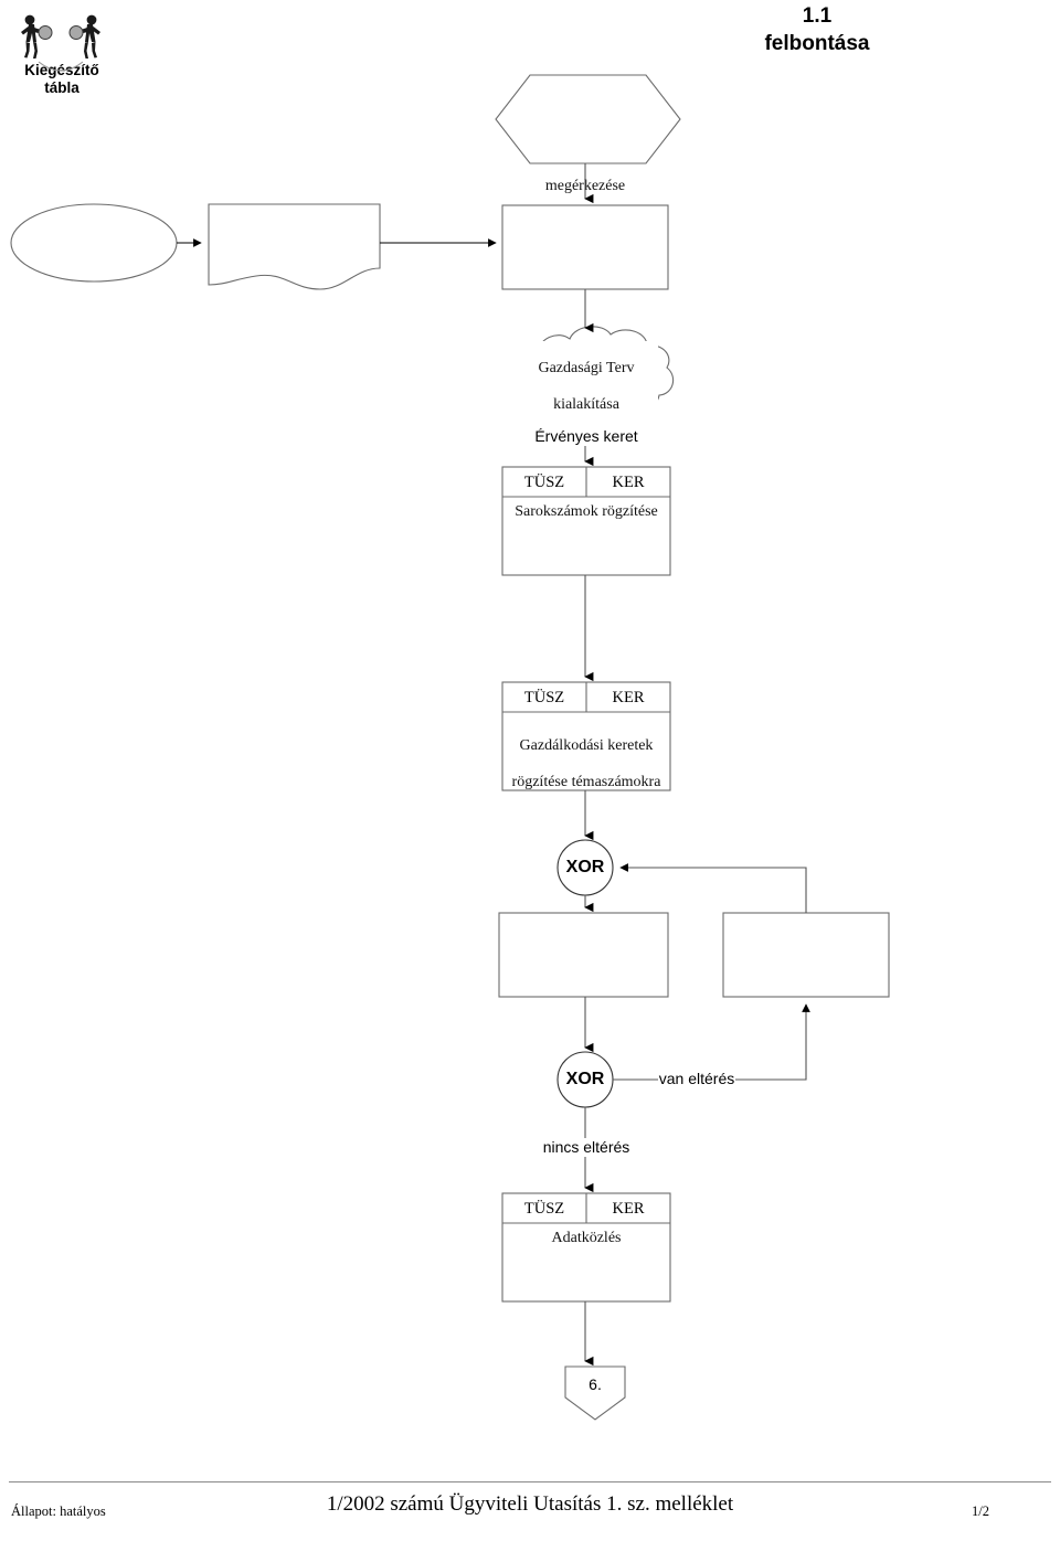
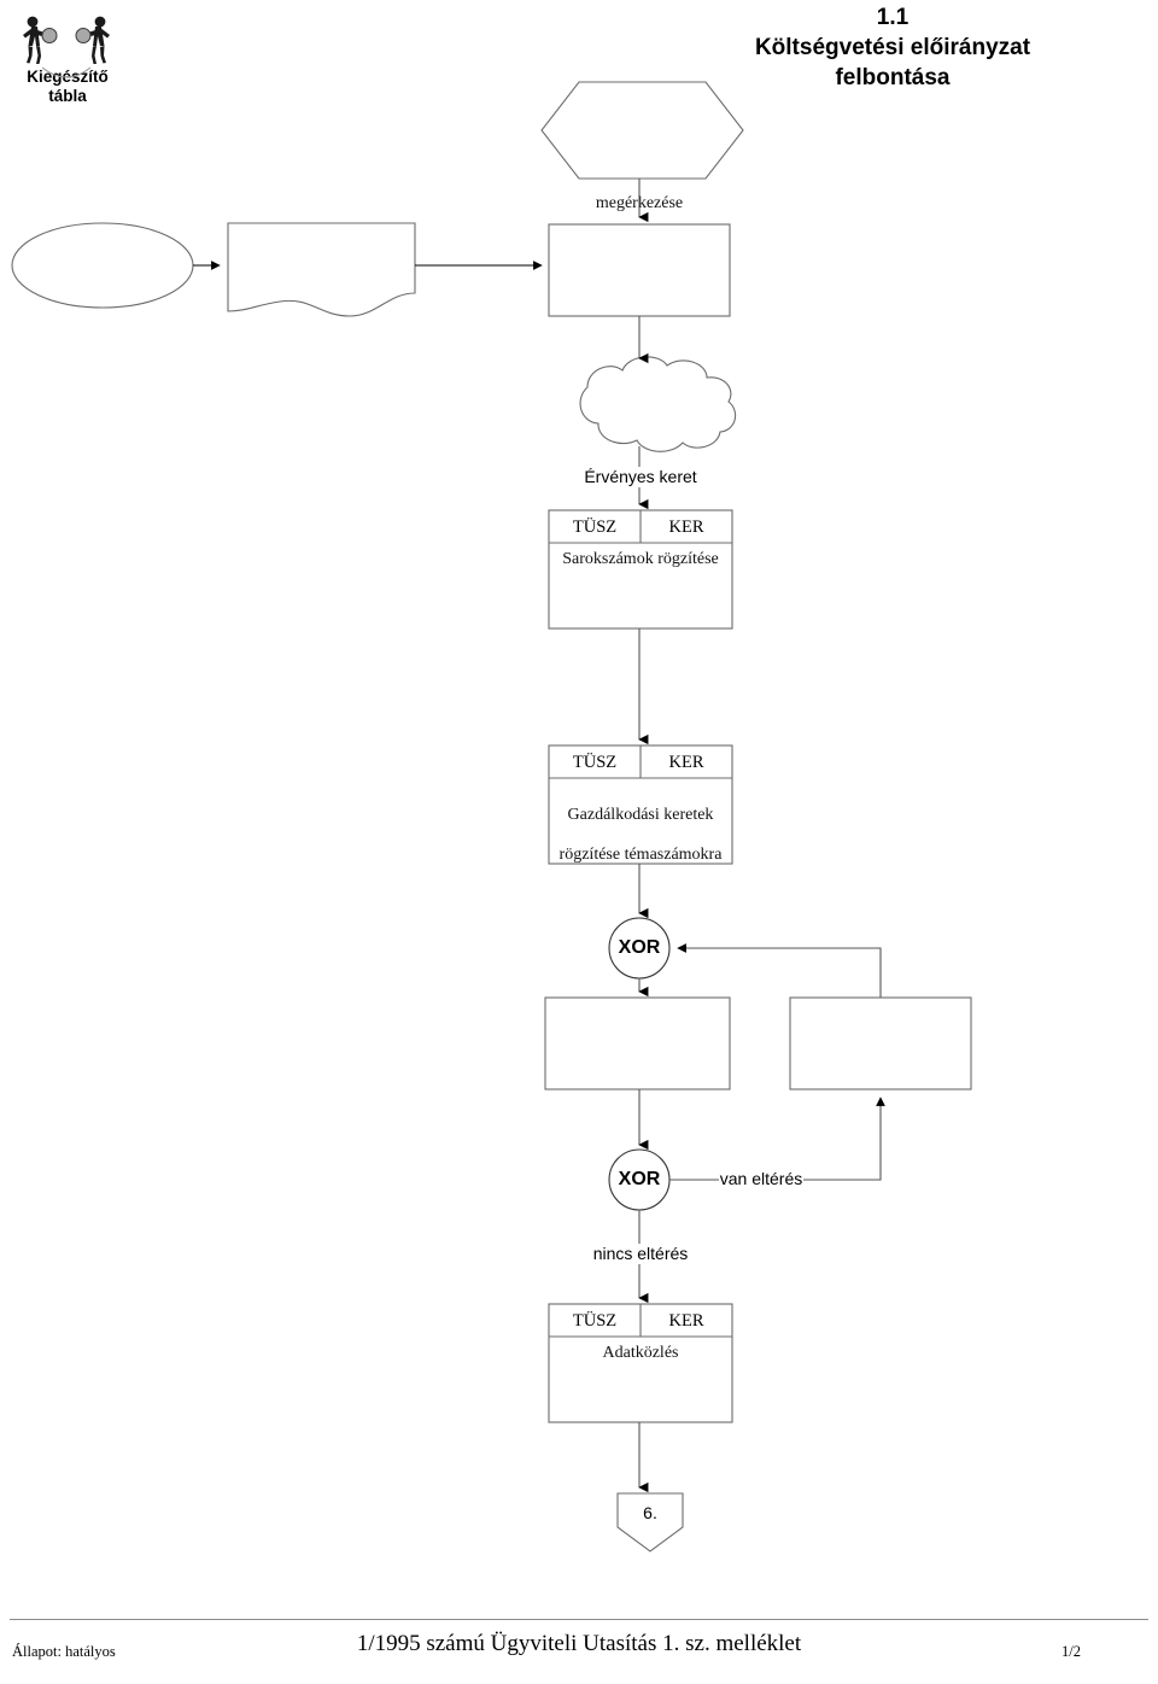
  1.1
+ Költségvetési előirányzat
  felbontása
  Kiegszítő
  tábla
  megérkezése
- Gazdasági Terv
- kialakítása
  Érvényes keret
  TÜSZ
  KER
  Sarokszámok rögzítése
  TÜSZ
  KER
  Gazdálkodási keretek
  rögzítése témaszámokra
  XOR
  XOR
  van eltérés
  nincs eltérés
  TÜSZ
  KER
  Adatközlés
  6.
  Állapot: hatályos
- 1/2002 számú Ügyviteli Utasítás 1. sz. melléklet
+ 1/1995 számú Ügyviteli Utasítás 1. sz. melléklet
  1/2
